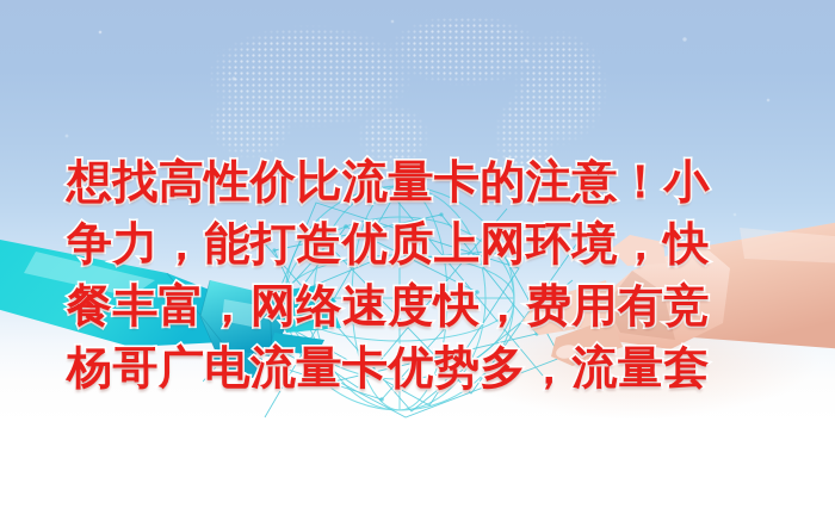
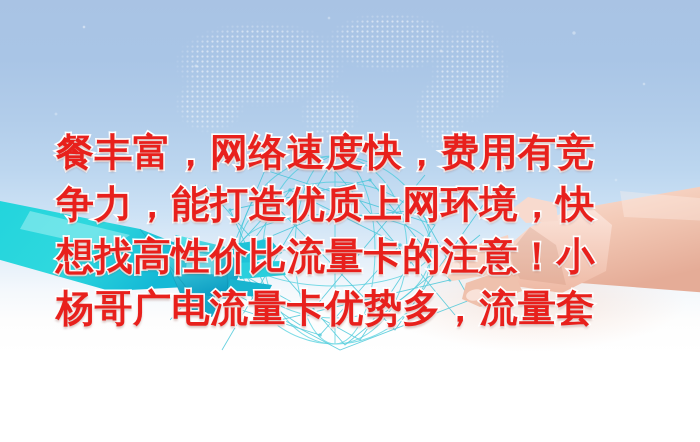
- 想找高性价比流量卡的注意！小
+ 餐丰富，网络速度快，费用有竞
  争力，能打造优质上网环境，快
- 餐丰富，网络速度快，费用有竞
+ 想找高性价比流量卡的注意！小
  杨哥广电流量卡优势多，流量套
